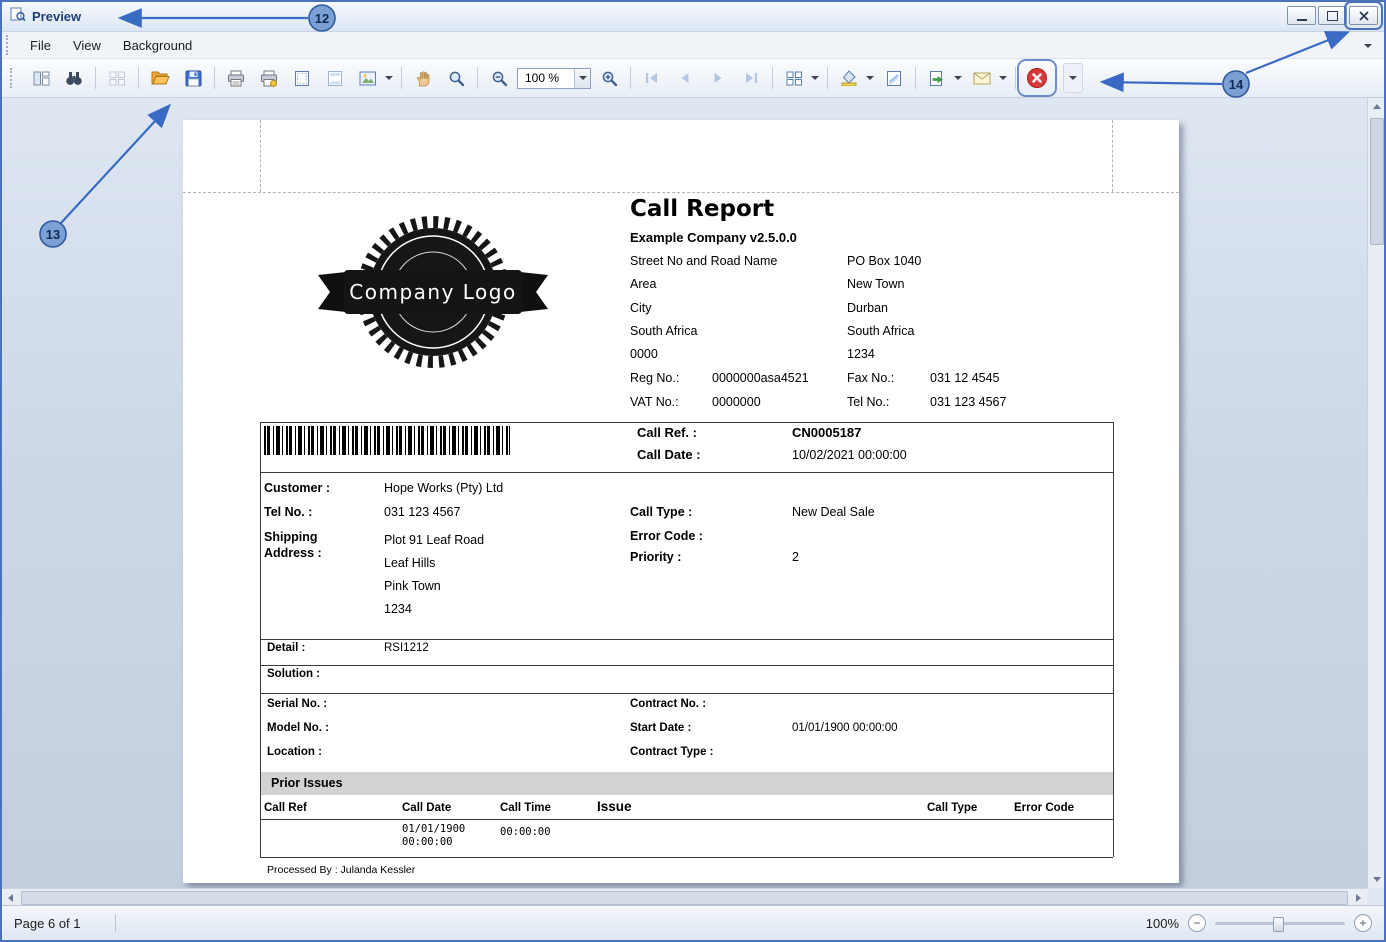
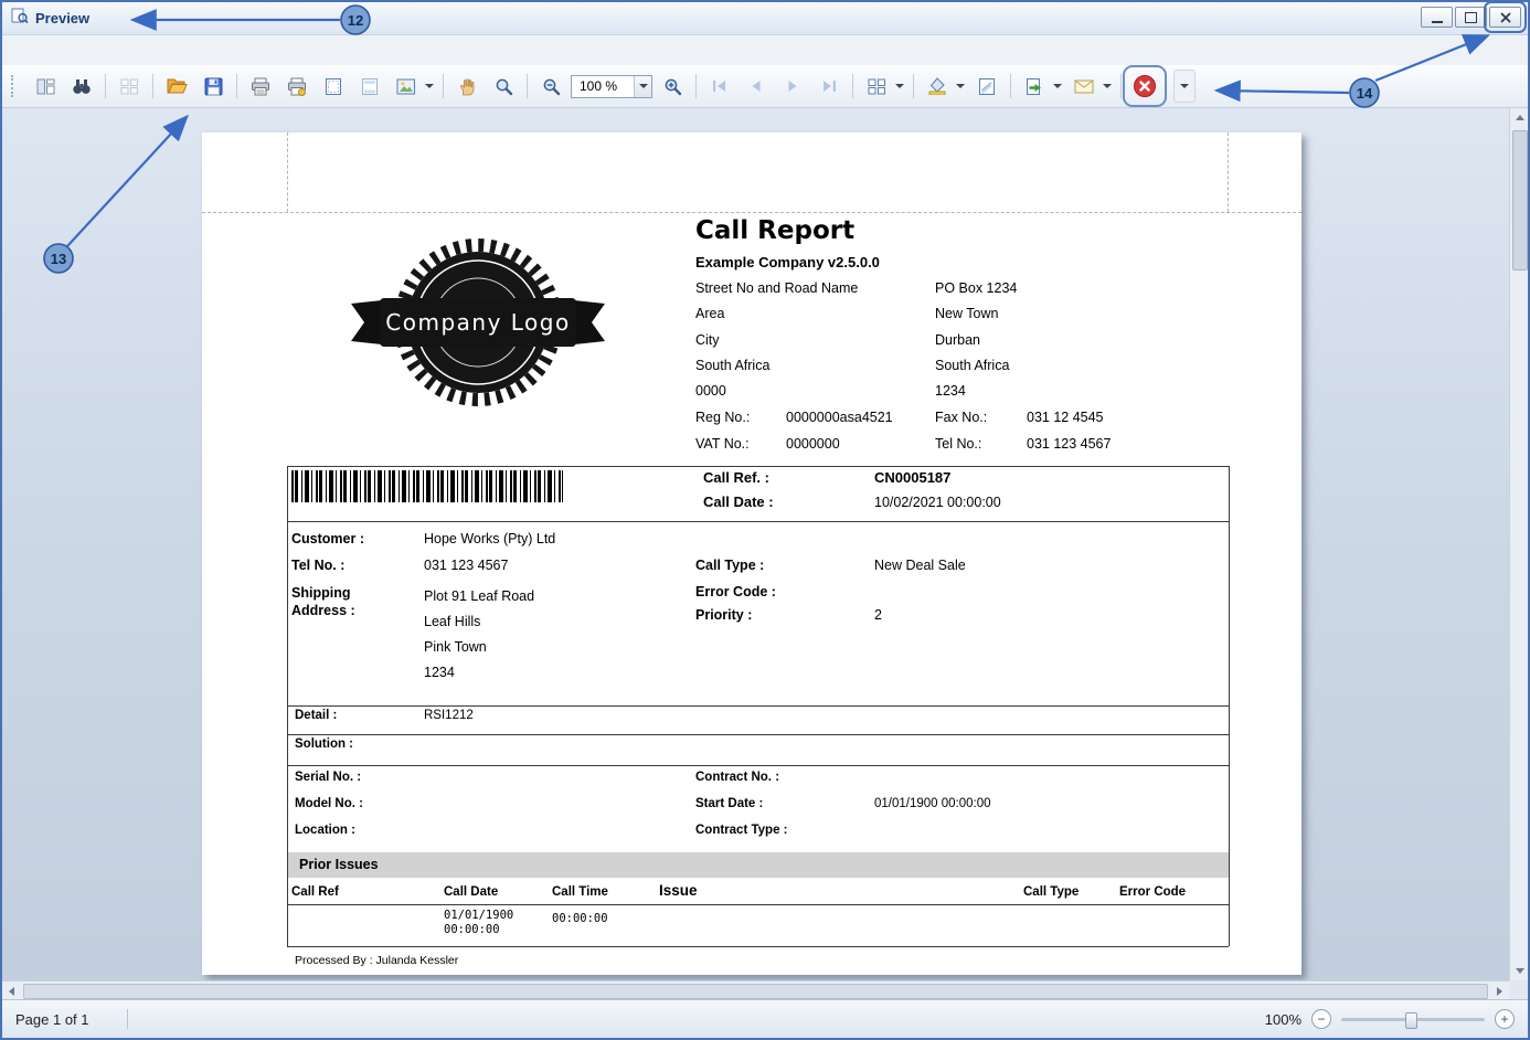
  Preview
- File
- View
- Background
  100 %
  Company Logo
  Call Report
  Example Company v2.5.0.0
  Street No and Road Name
  Area
  City
  South Africa
  0000
- PO Box 1040
+ PO Box 1234
  New Town
  Durban
  South Africa
  1234
  Reg No.:
  0000000asa4521
  Fax No.:
  031 12 4545
  VAT No.:
  0000000
  Tel No.:
  031 123 4567
  Call Ref. :
  CN0005187
  Call Date :
  10/02/2021 00:00:00
  Customer :
  Hope Works (Pty) Ltd
  Tel No. :
  031 123 4567
  Shipping Address :
  Plot 91 Leaf Road
  Leaf Hills
  Pink Town
  1234
  Call Type :
  New Deal Sale
  Error Code :
  Priority :
  2
  Detail :
  RSI1212
  Solution :
  Serial No. :
  Contract No. :
  Model No. :
  Start Date :
  01/01/1900 00:00:00
  Location :
  Contract Type :
  Prior Issues
  Call Ref
  Call Date
  Call Time
  Issue
  Call Type
  Error Code
  01/01/1900 00:00:00
  00:00:00
  Processed By : Julanda Kessler
- Page 6 of 1
+ Page 1 of 1
  100%
  −
  +
  12
  13
  14
